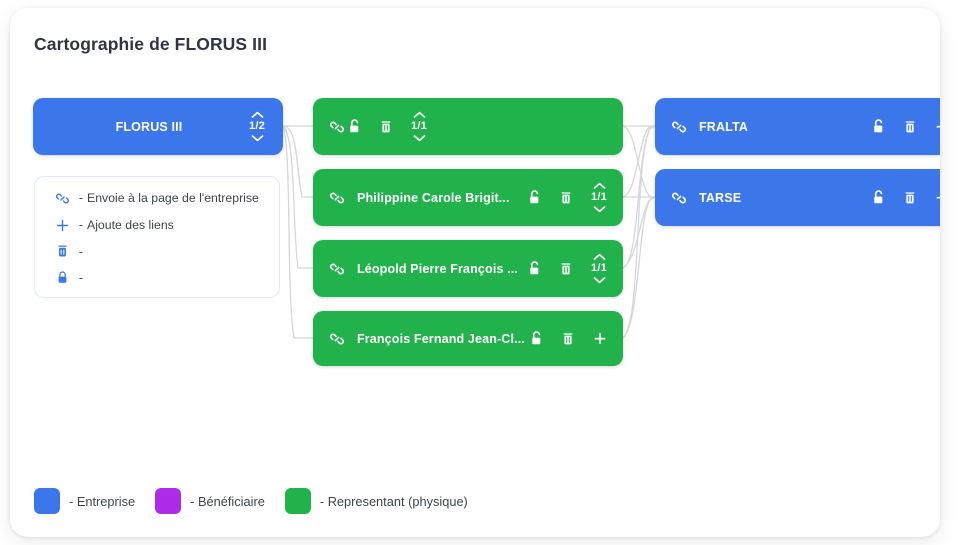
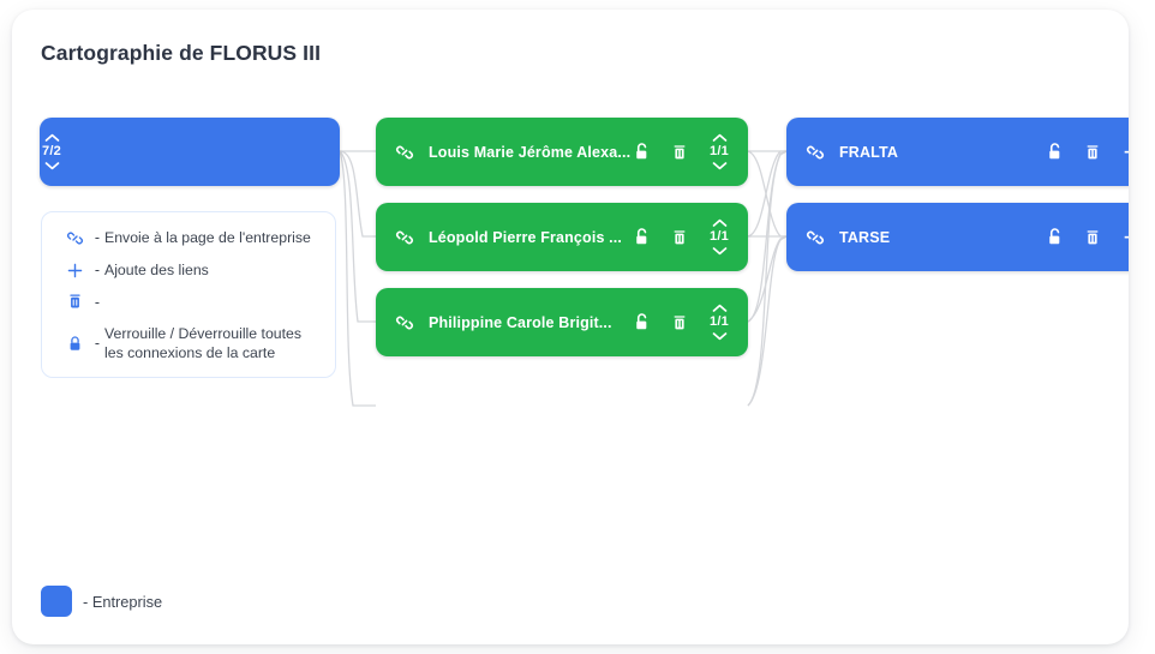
  Cartographie de FLORUS III
- FLORUS III
- 1/2
+ 7/2
  -
  Envoie à la page de l'entreprise
  -
  Ajoute des liens
  -
  -
+ Verrouille / Déverrouille toutes les connexions de la carte
+ Louis Marie Jérôme Alexa...
  1/1
- Philippine Carole Brigit...
+ Léopold Pierre François ...
  1/1
- Léopold Pierre François ...
+ Philippine Carole Brigit...
  1/1
- François Fernand Jean-Cl...
- +
  FRALTA
  TARSE
  - Entreprise
- - Bénéficiaire
- - Representant (physique)
